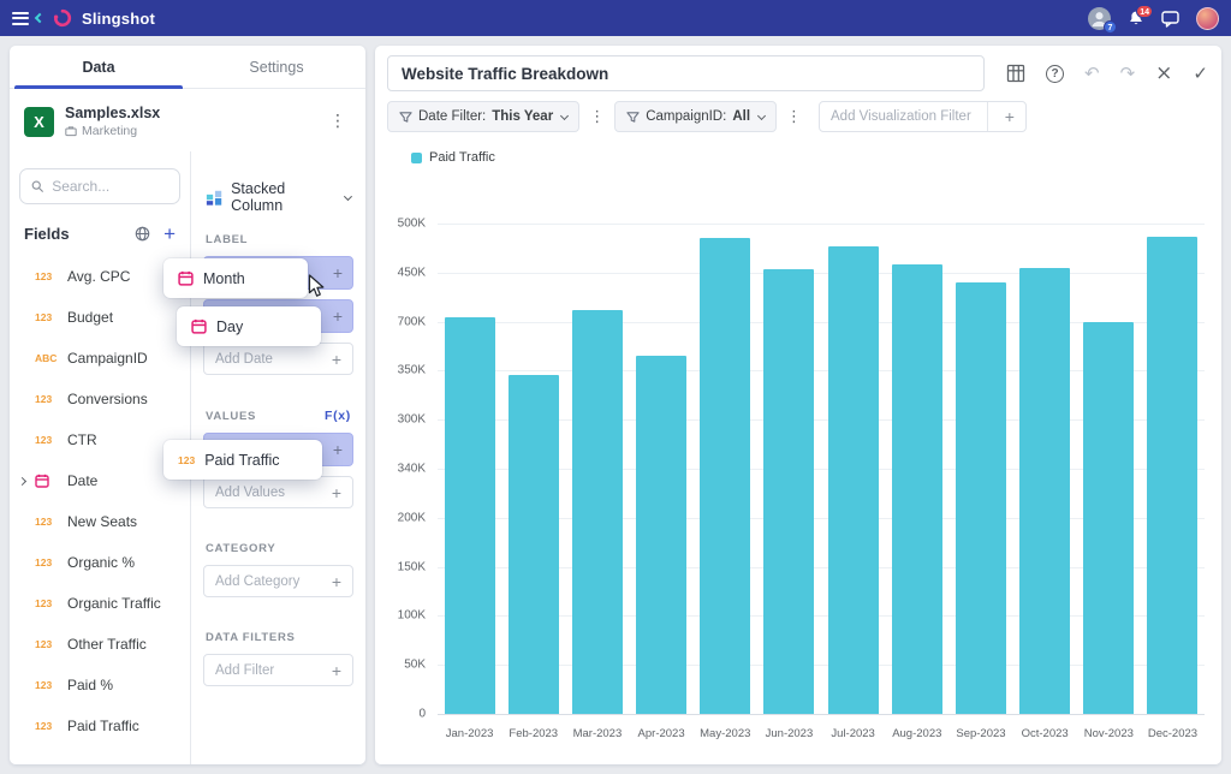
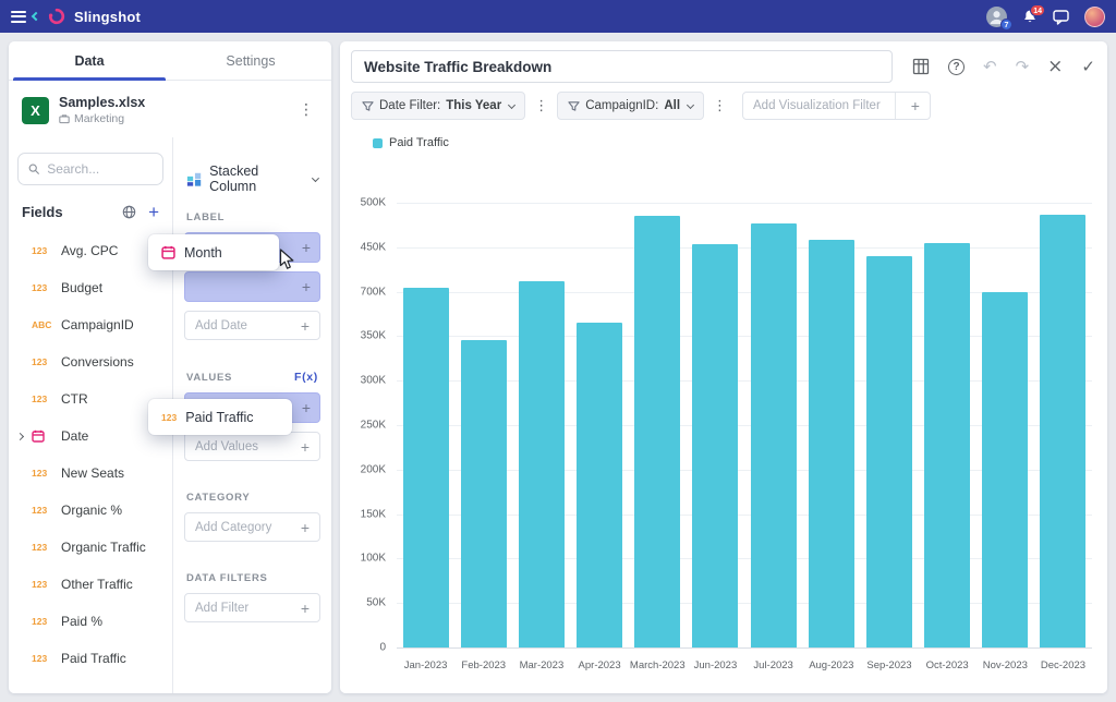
  Slingshot
  Data
  Settings
  X
  Samples.xlsx
  Marketing
  ⋮
  Search...
  Fields
  +
  123
  Avg. CPC
  123
  Budget
  ABC
  CampaignID
  123
  Conversions
  123
  CTR
  Date
  123
  New Seats
  123
  Organic %
  123
  Organic Traffic
  123
  Other Traffic
  123
  Paid %
  123
  Paid Traffic
  Stacked Column
  LABEL
  +
  +
  Add Date
  +
  VALUES
  F(x)
  +
  Add Values
  +
  CATEGORY
  Add Category
  +
  DATA FILTERS
  Add Filter
  +
  Month
- Day
  123
  Paid Traffic
  Website Traffic Breakdown
  ?
  ↶
  ↷
  ×
  ✓
  Date Filter:
  This Year
  ⋮
  CampaignID:
  All
  ⋮
  Add Visualization Filter
  +
  Paid Traffic
  0
  50K
  100K
  150K
  200K
- 340K
+ 250K
  300K
  350K
  700K
  450K
  500K
  Jan-2023
  Feb-2023
  Mar-2023
  Apr-2023
- May-2023
+ March-2023
  Jun-2023
  Jul-2023
  Aug-2023
  Sep-2023
  Oct-2023
  Nov-2023
  Dec-2023
